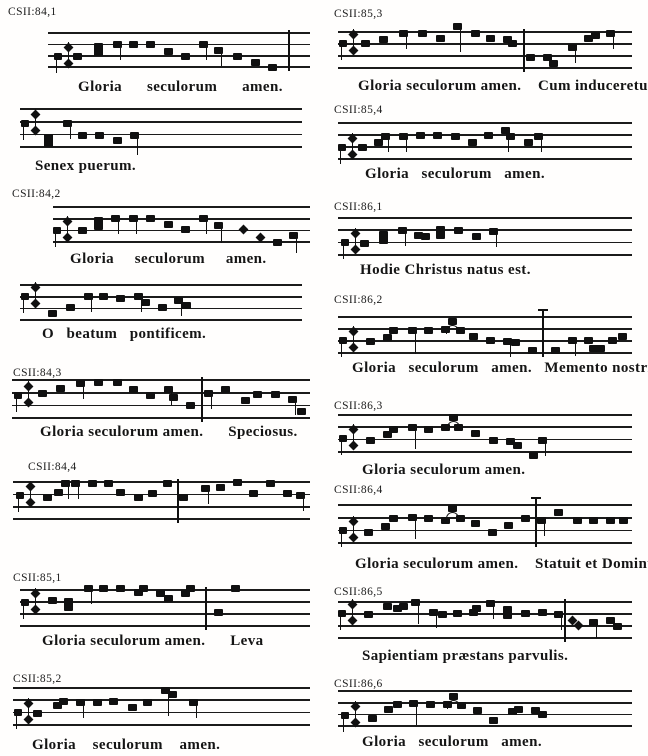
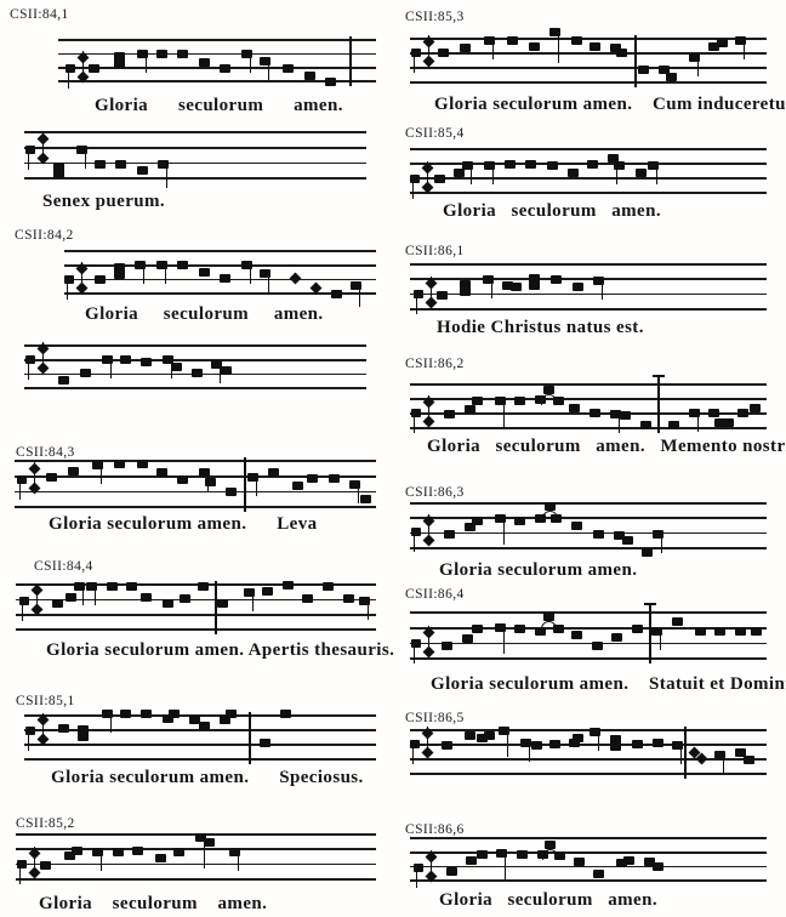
  CSII:84,1
  Gloria seculorum amen.
  Senex puerum.
  CSII:84,2
  Gloria seculorum amen.
- O beatum pontificem.
  CSII:84,3
- Gloria seculorum amen. Speciosus.
+ Gloria seculorum amen. Leva
  CSII:84,4
+ Gloria seculorum amen. Apertis thesauris.
  CSII:85,1
- Gloria seculorum amen. Leva
+ Gloria seculorum amen. Speciosus.
  CSII:85,2
  Gloria seculorum amen.
  CSII:85,3
  Gloria seculorum amen. Cum induceretu
  CSII:85,4
  Gloria seculorum amen.
  CSII:86,1
  Hodie Christus natus est.
  CSII:86,2
  Gloria seculorum amen. Memento nostr
  CSII:86,3
  Gloria seculorum amen.
  CSII:86,4
  Gloria seculorum amen. Statuit et Domin
  CSII:86,5
- Sapientiam præstans parvulis.
  CSII:86,6
  Gloria seculorum amen.
